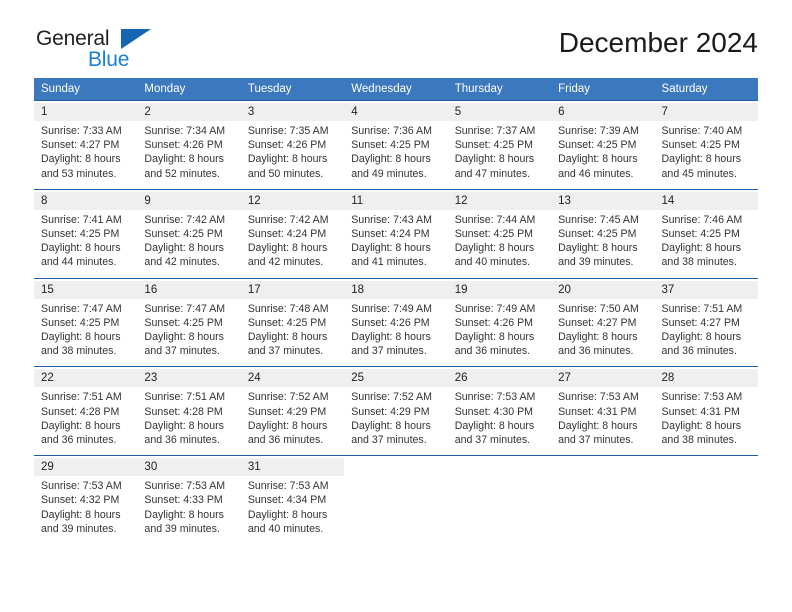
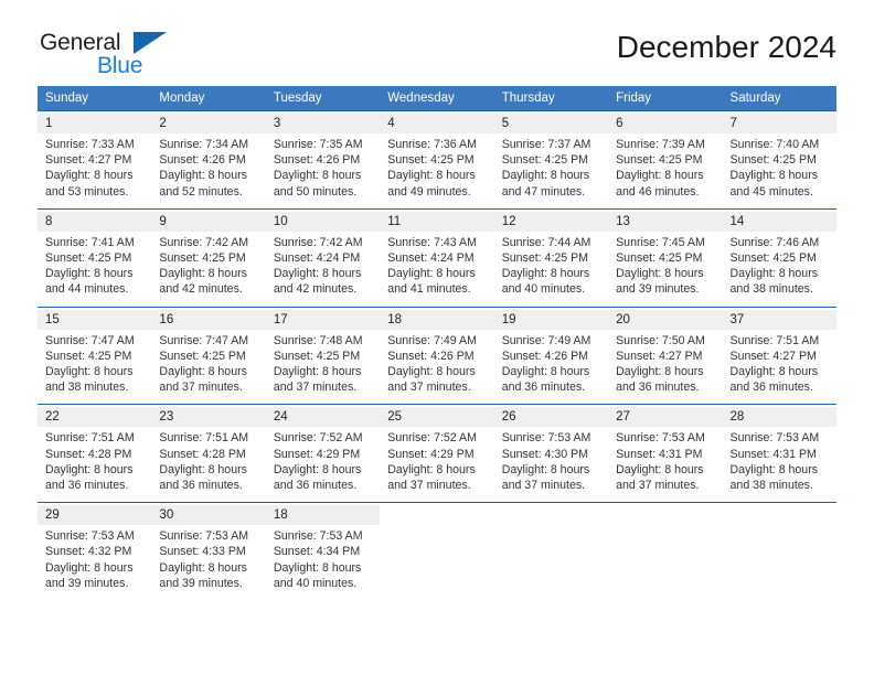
  General
  Blue
  December 2024
  Sunday	Monday	Tuesday	Wednesday	Thursday	Friday	Saturday
  1	2	3	4	5	6	7
  Sunrise: 7:33 AMSunset: 4:27 PMDaylight: 8 hoursand 53 minutes.	Sunrise: 7:34 AMSunset: 4:26 PMDaylight: 8 hoursand 52 minutes.	Sunrise: 7:35 AMSunset: 4:26 PMDaylight: 8 hoursand 50 minutes.	Sunrise: 7:36 AMSunset: 4:25 PMDaylight: 8 hoursand 49 minutes.	Sunrise: 7:37 AMSunset: 4:25 PMDaylight: 8 hoursand 47 minutes.	Sunrise: 7:39 AMSunset: 4:25 PMDaylight: 8 hoursand 46 minutes.	Sunrise: 7:40 AMSunset: 4:25 PMDaylight: 8 hoursand 45 minutes.
- 8	9	12	11	12	13	14
+ 8	9	10	11	12	13	14
  Sunrise: 7:41 AMSunset: 4:25 PMDaylight: 8 hoursand 44 minutes.	Sunrise: 7:42 AMSunset: 4:25 PMDaylight: 8 hoursand 42 minutes.	Sunrise: 7:42 AMSunset: 4:24 PMDaylight: 8 hoursand 42 minutes.	Sunrise: 7:43 AMSunset: 4:24 PMDaylight: 8 hoursand 41 minutes.	Sunrise: 7:44 AMSunset: 4:25 PMDaylight: 8 hoursand 40 minutes.	Sunrise: 7:45 AMSunset: 4:25 PMDaylight: 8 hoursand 39 minutes.	Sunrise: 7:46 AMSunset: 4:25 PMDaylight: 8 hoursand 38 minutes.
  15	16	17	18	19	20	37
  Sunrise: 7:47 AMSunset: 4:25 PMDaylight: 8 hoursand 38 minutes.	Sunrise: 7:47 AMSunset: 4:25 PMDaylight: 8 hoursand 37 minutes.	Sunrise: 7:48 AMSunset: 4:25 PMDaylight: 8 hoursand 37 minutes.	Sunrise: 7:49 AMSunset: 4:26 PMDaylight: 8 hoursand 37 minutes.	Sunrise: 7:49 AMSunset: 4:26 PMDaylight: 8 hoursand 36 minutes.	Sunrise: 7:50 AMSunset: 4:27 PMDaylight: 8 hoursand 36 minutes.	Sunrise: 7:51 AMSunset: 4:27 PMDaylight: 8 hoursand 36 minutes.
  22	23	24	25	26	27	28
  Sunrise: 7:51 AMSunset: 4:28 PMDaylight: 8 hoursand 36 minutes.	Sunrise: 7:51 AMSunset: 4:28 PMDaylight: 8 hoursand 36 minutes.	Sunrise: 7:52 AMSunset: 4:29 PMDaylight: 8 hoursand 36 minutes.	Sunrise: 7:52 AMSunset: 4:29 PMDaylight: 8 hoursand 37 minutes.	Sunrise: 7:53 AMSunset: 4:30 PMDaylight: 8 hoursand 37 minutes.	Sunrise: 7:53 AMSunset: 4:31 PMDaylight: 8 hoursand 37 minutes.	Sunrise: 7:53 AMSunset: 4:31 PMDaylight: 8 hoursand 38 minutes.
- 29	30	31
+ 29	30	18
  Sunrise: 7:53 AMSunset: 4:32 PMDaylight: 8 hoursand 39 minutes.	Sunrise: 7:53 AMSunset: 4:33 PMDaylight: 8 hoursand 39 minutes.	Sunrise: 7:53 AMSunset: 4:34 PMDaylight: 8 hoursand 40 minutes.
